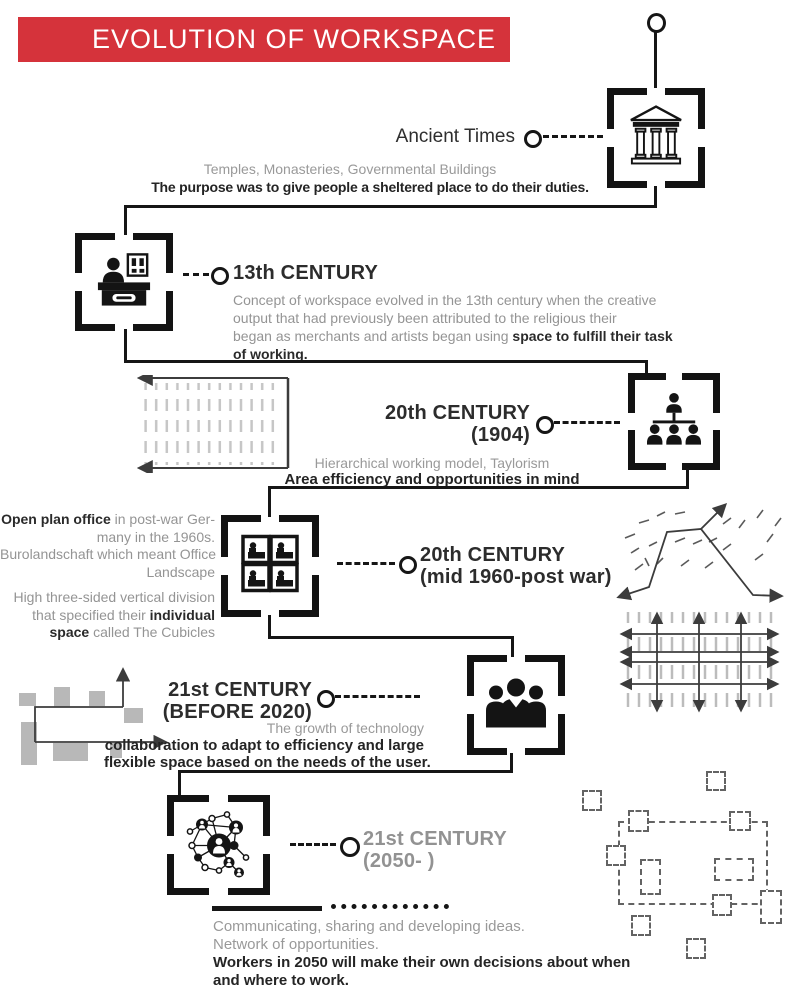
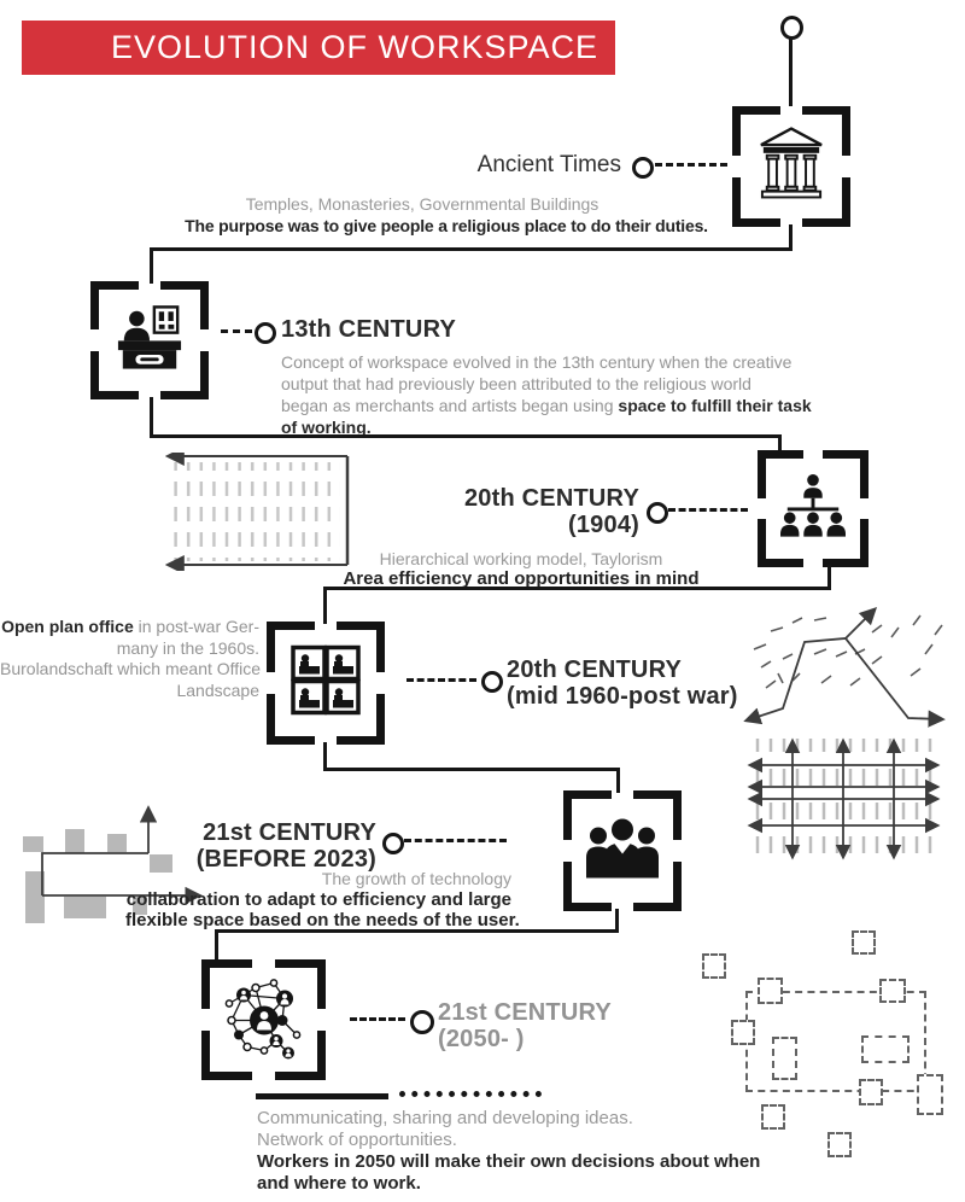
  EVOLUTION OF WORKSPACE
  Ancient Times
  Temples, Monasteries, Governmental Buildings
- The purpose was to give people a sheltered place to do their duties.
+ The purpose was to give people a religious place to do their duties.
  13th CENTURY
  Concept of workspace evolved in the 13th century when the creative
- output that had previously been attributed to the religious their
+ output that had previously been attributed to the religious world
  began as merchants and artists began using space to fulfill their task
  of working.
  20th CENTURY
  (1904)
  Hierarchical working model, Taylorism
  Area efficiency and opportunities in mind
  Open plan office in post-war Ger-
  many in the 1960s.
  Burolandschaft which meant Office
  Landscape
- High three-sided vertical division
- that specified their individual
- space called The Cubicles
  20th CENTURY
  (mid 1960-post war)
  21st CENTURY
- (BEFORE 2020)
+ (BEFORE 2023)
  The growth of technology
  collaboration to adapt to efficiency and large
  flexible space based on the needs of the user.
  21st CENTURY
  (2050- )
  Communicating, sharing and developing ideas.
  Network of opportunities.
  Workers in 2050 will make their own decisions about when
  and where to work.
